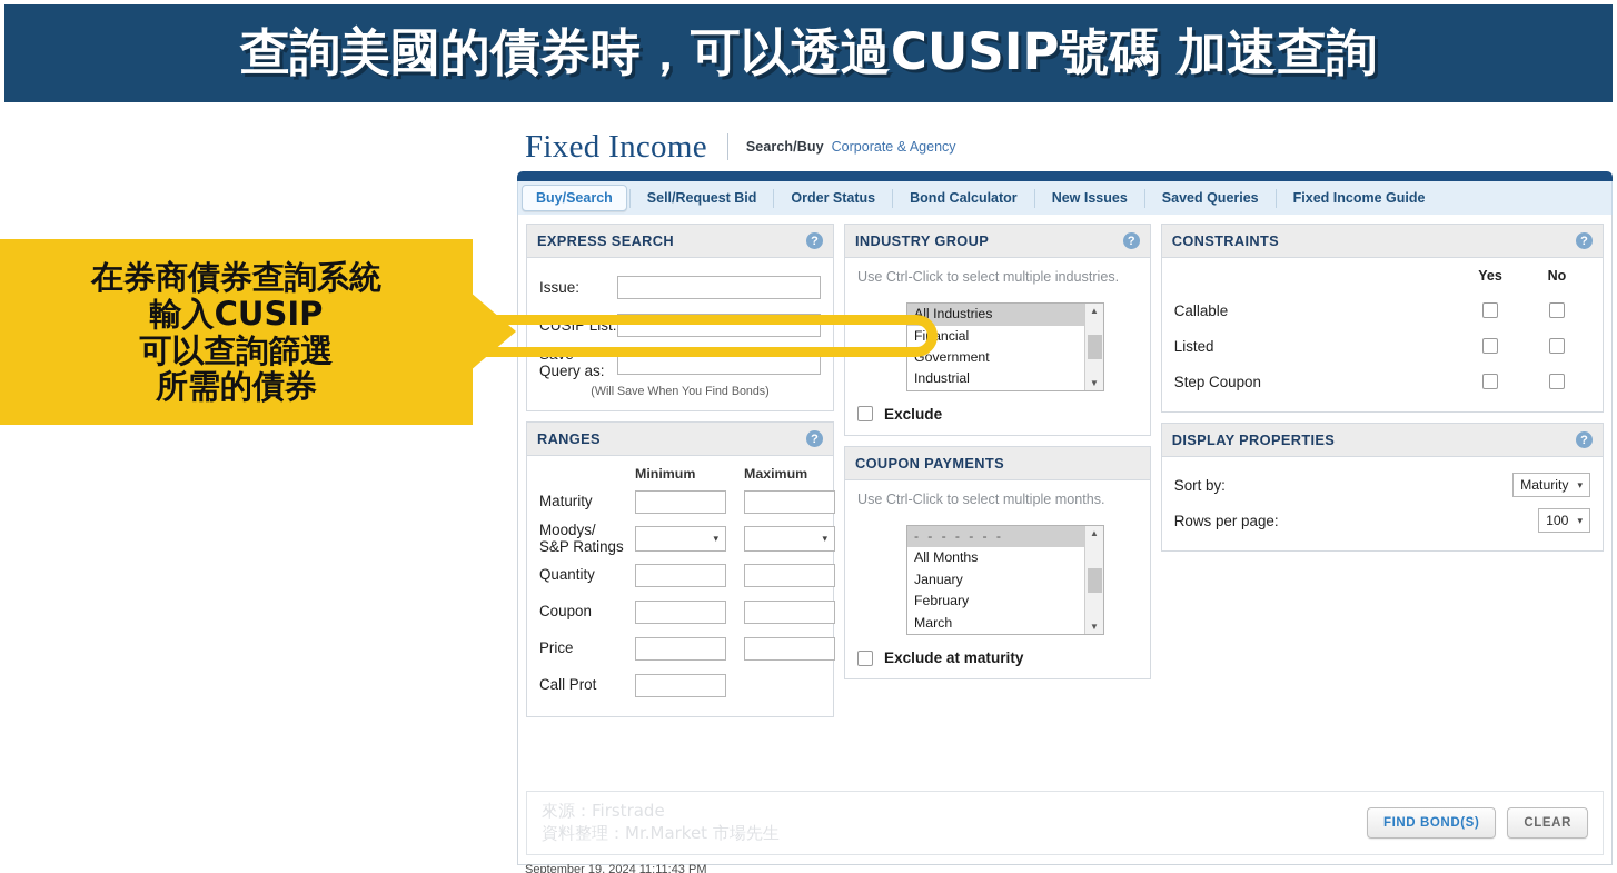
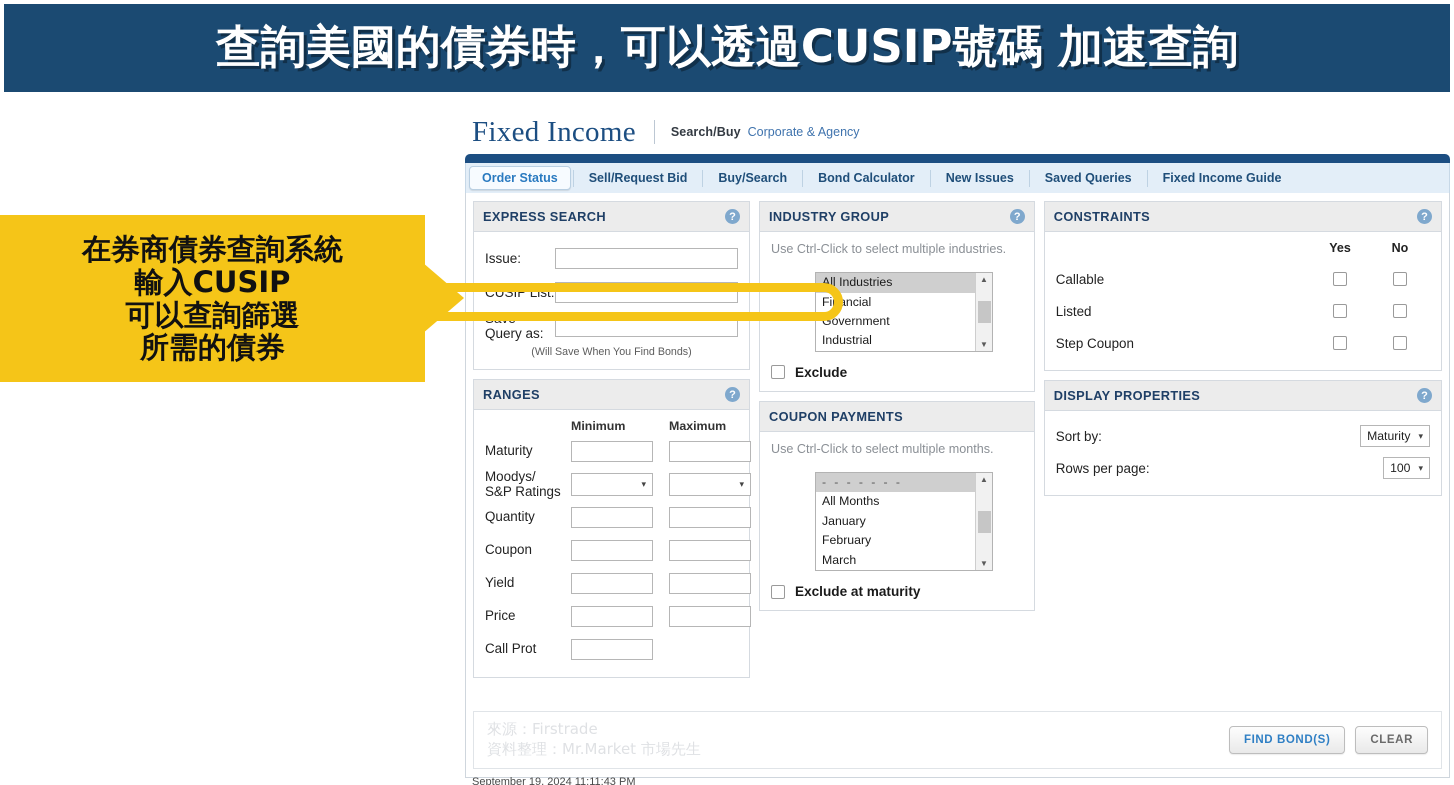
  查詢美國的債券時，可以透過CUSIP號碼 加速查詢
  在券商債券查詢系統
  輸入CUSIP
  可以查詢篩選
  所需的債券
  Fixed Income
  Search/Buy
  Corporate & Agency
- Buy/Search
+ Order Status
  Sell/Request Bid
- Order Status
+ Buy/Search
  Bond Calculator
  New Issues
  Saved Queries
  Fixed Income Guide
  EXPRESS SEARCH
  ?
  Issue:
  CUSIP List:
  Save Query as:
  (Will Save When You Find Bonds)
  RANGES
  ?
  Minimum
  Maximum
  Maturity
  Moodys/
  S&P Ratings
  ▾
  ▾
  Quantity
  Coupon
+ Yield
  Price
  Call Prot
  INDUSTRY GROUP
  ?
  Use Ctrl-Click to select multiple industries.
  All Industries
  Financial
  Government
  Industrial
  ▲
  ▼
  Exclude
  COUPON PAYMENTS
  Use Ctrl-Click to select multiple months.
  - - - - - - -
  All Months
  January
  February
  March
  ▲
  ▼
  Exclude at maturity
  CONSTRAINTS
  ?
  Yes
  No
  Callable
  Listed
  Step Coupon
  DISPLAY PROPERTIES
  ?
  Sort by:
  Maturity
  ▾
  Rows per page:
  100
  ▾
  來源：Firstrade
  資料整理：Mr.Market 市場先生
  FIND BOND(S)
  CLEAR
  September 19, 2024 11:11:43 PM
